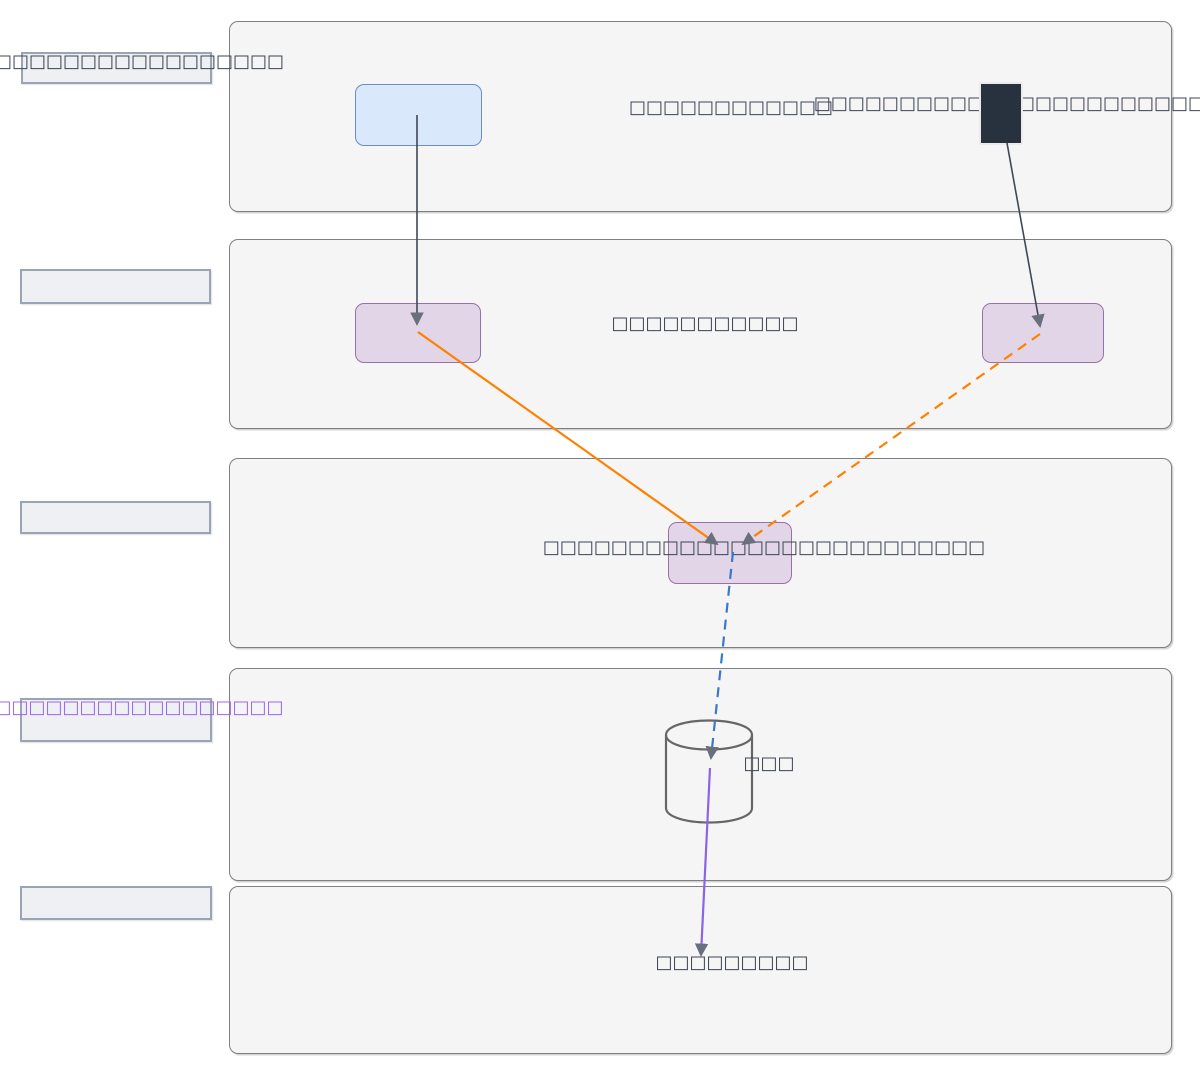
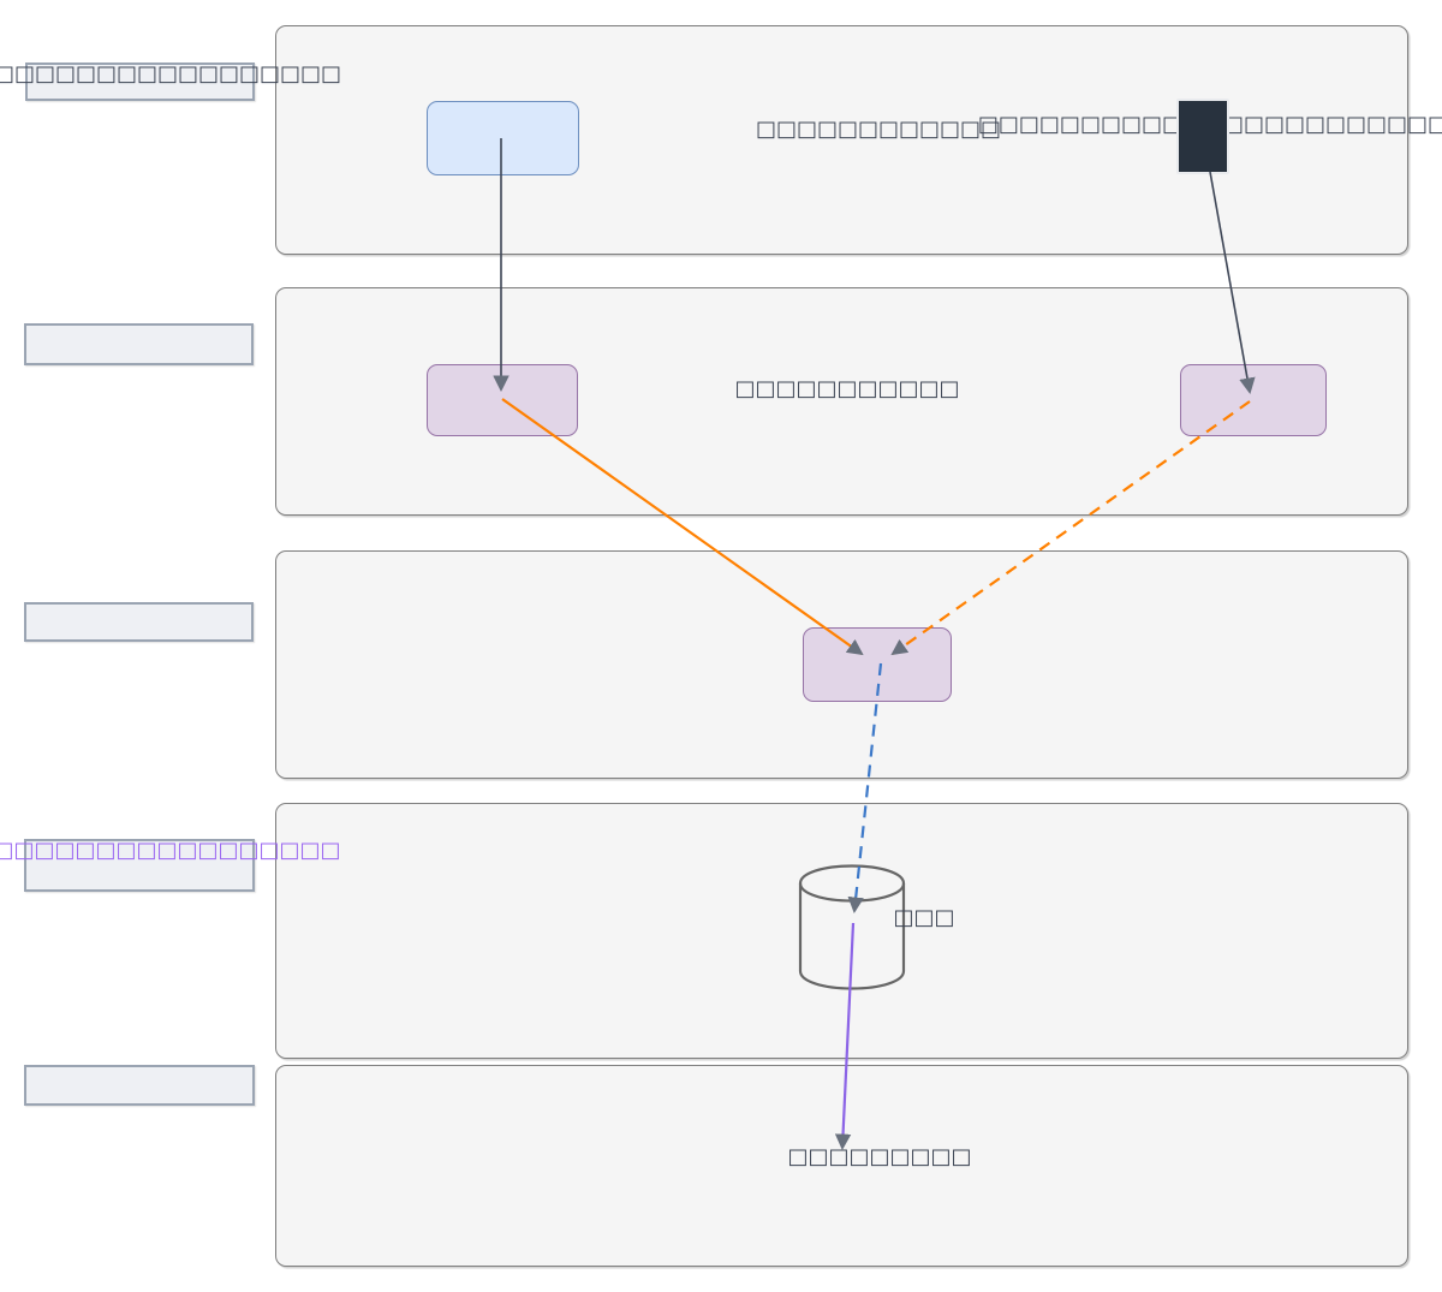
  □□□□□□□□□□□□□□□□□
  □□□□□□□□□□□□□□□□□
  □□□□□□□□□□□□
  □□□□□□□□□□□□□□□□□□□□□
  □□□□□□□□□□□
- □□□□□□□□□□□□□□□□□□□□□□□□□□
  □□□
  □□□□□□□□□
